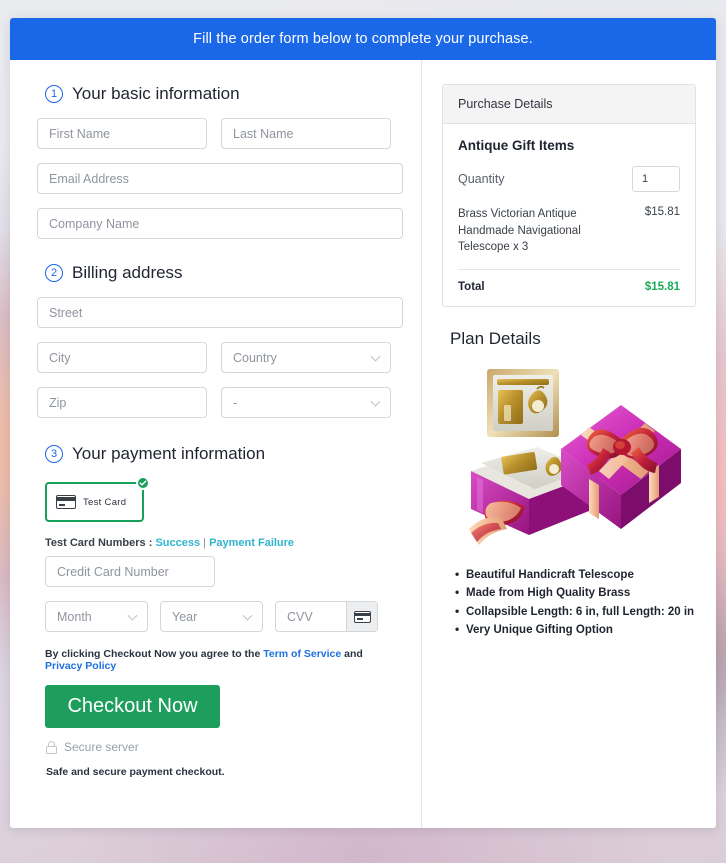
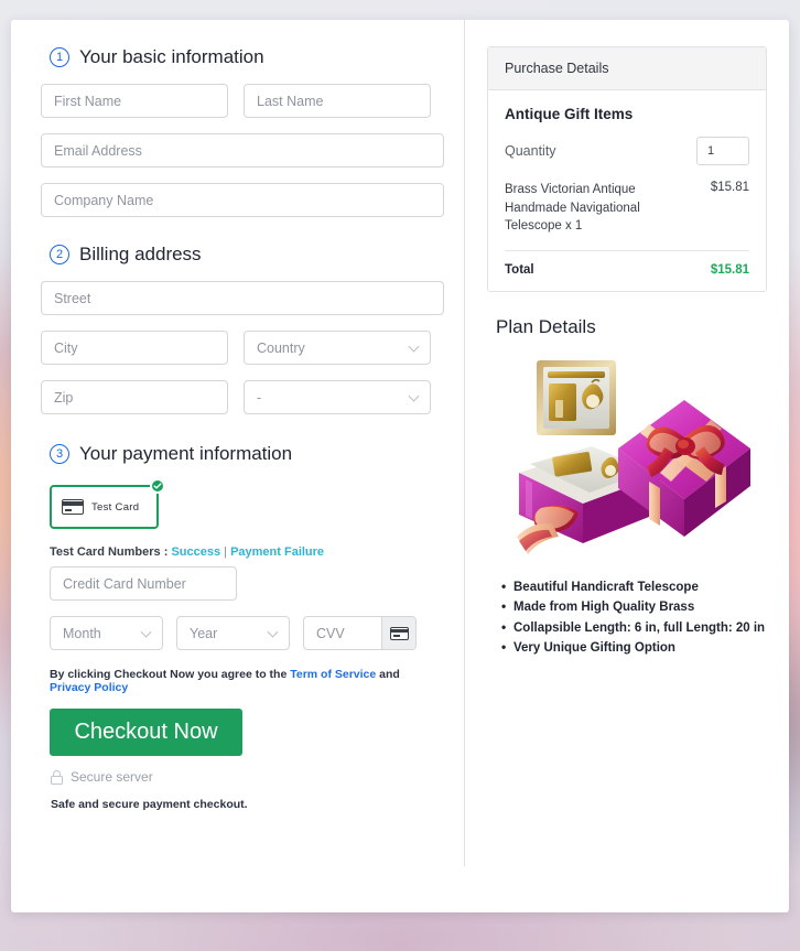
- Fill the order form below to complete your purchase.
  1
  Your basic information
  First Name
  Last Name
  Email Address
  Company Name
  2
  Billing address
  Street
  City
  Country
  Zip
  -
  3
  Your payment information
  Test Card
  Test Card Numbers : Success | Payment Failure
  Credit Card Number
  Month
  Year
  CVV
  By clicking Checkout Now you agree to the Term of Service and Privacy Policy
  Checkout Now
  Secure server
  Safe and secure payment checkout.
  Purchase Details
  Antique Gift Items
  Quantity
  1
- Brass Victorian Antique Handmade Navigational Telescope x 3
+ Brass Victorian Antique Handmade Navigational Telescope x 1
  $15.81
  Total
  $15.81
  Plan Details
  Beautiful Handicraft Telescope
  Made from High Quality Brass
  Collapsible Length: 6 in, full Length: 20 in
  Very Unique Gifting Option
